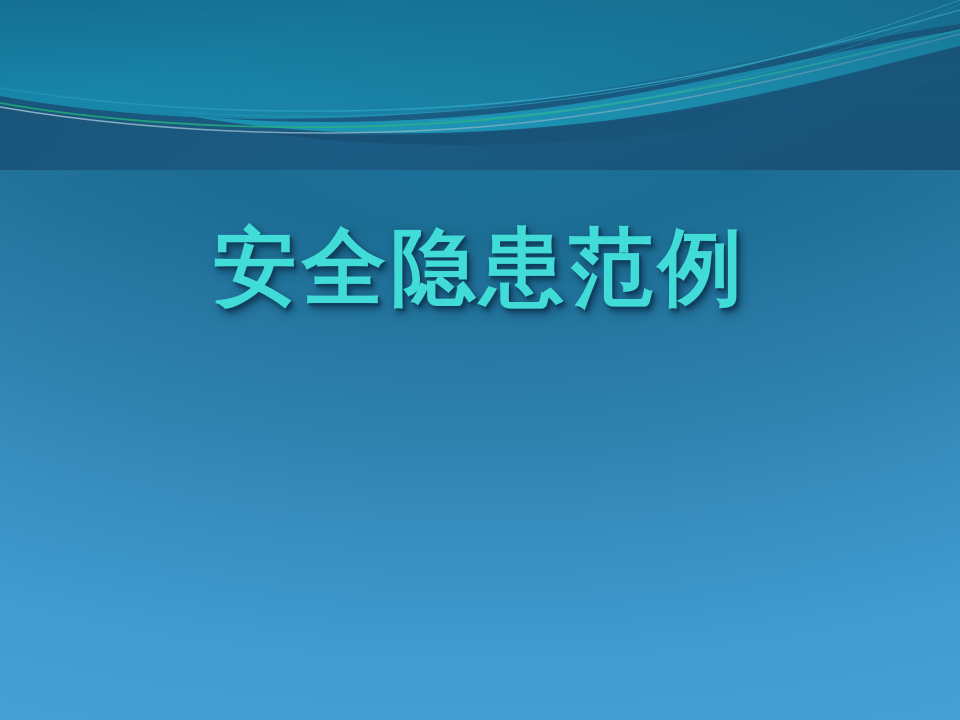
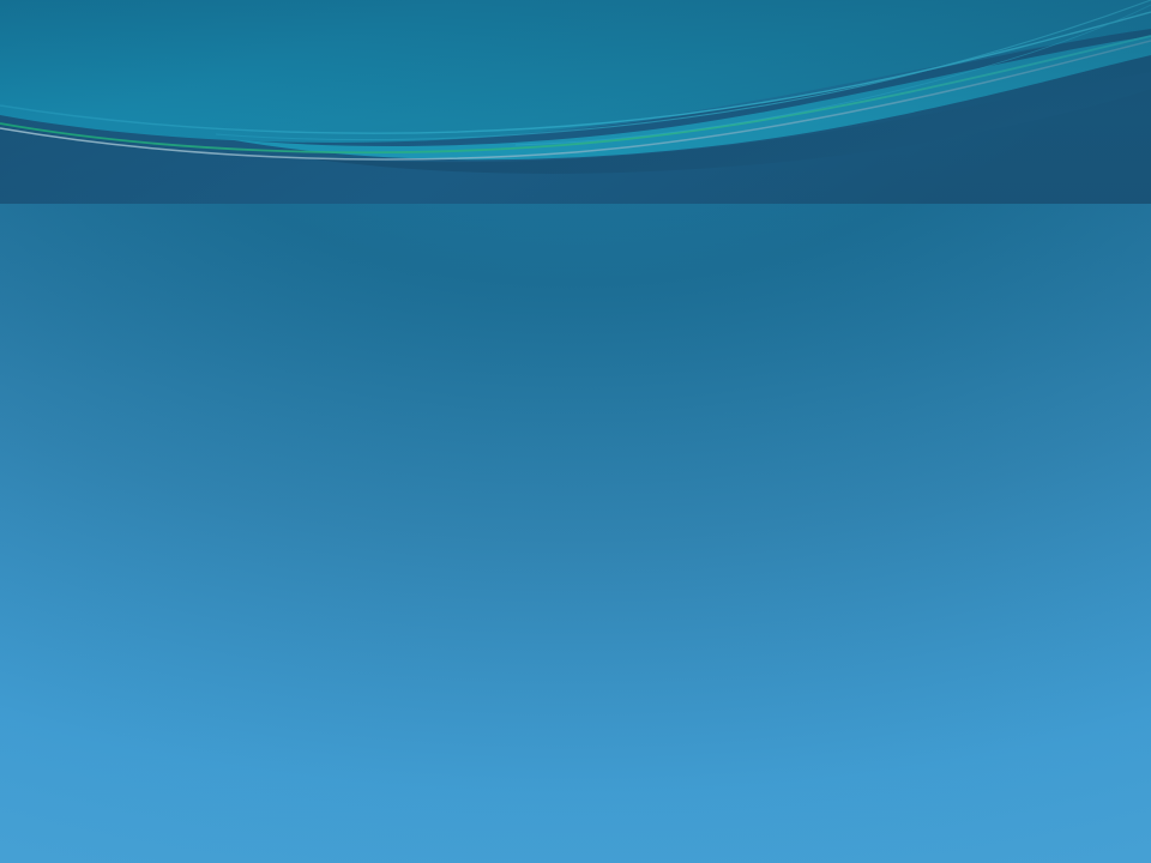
- 安全隐患范例
